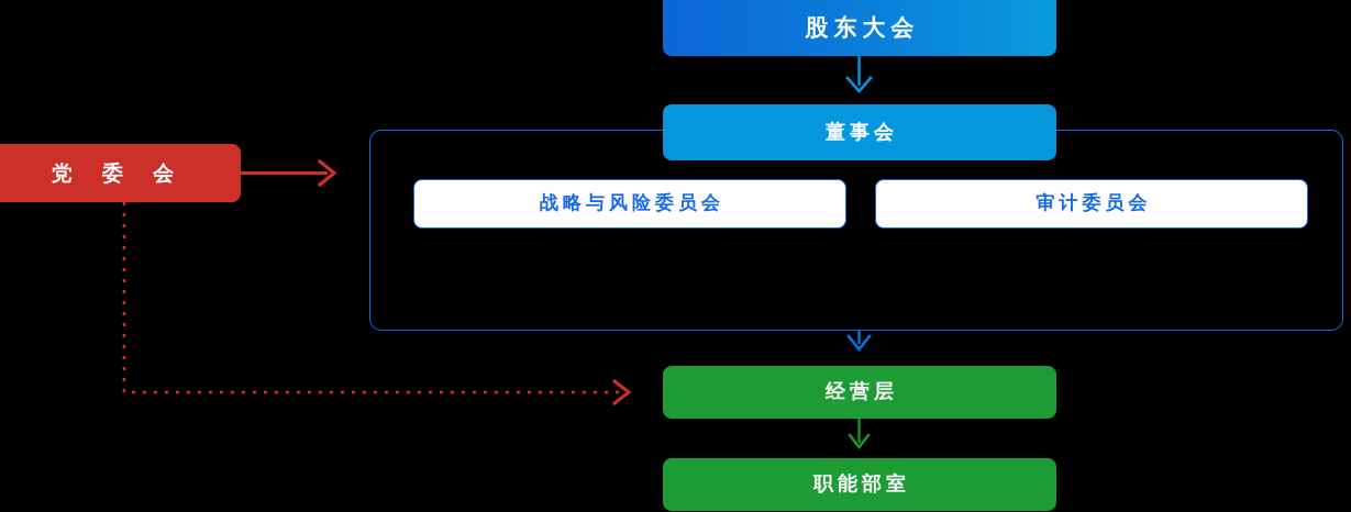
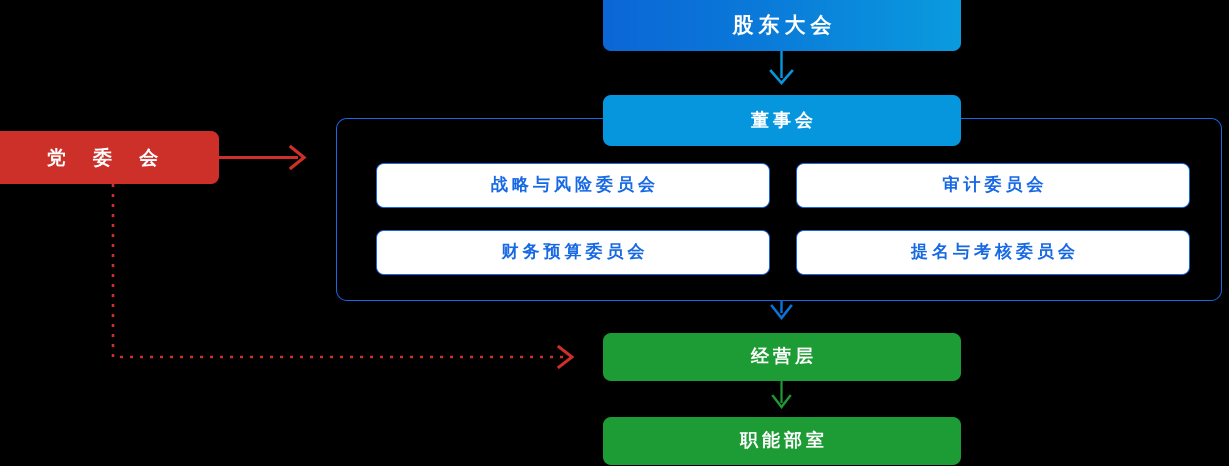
  股东大会
  董事会
  战略与风险委员会
  审计委员会
+ 财务预算委员会
+ 提名与考核委员会
  经营层
  职能部室
  党 委 会
